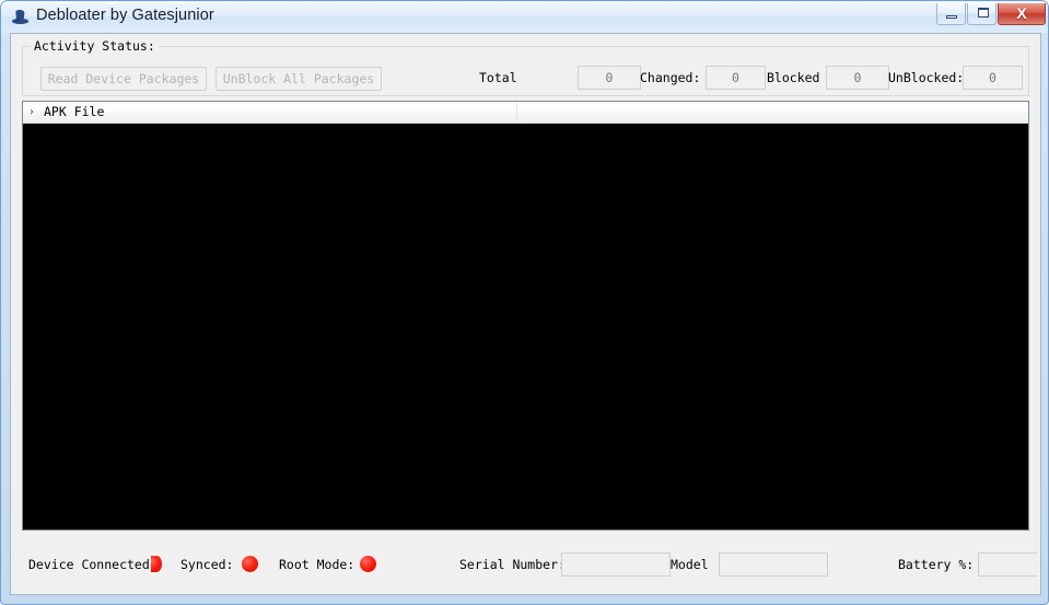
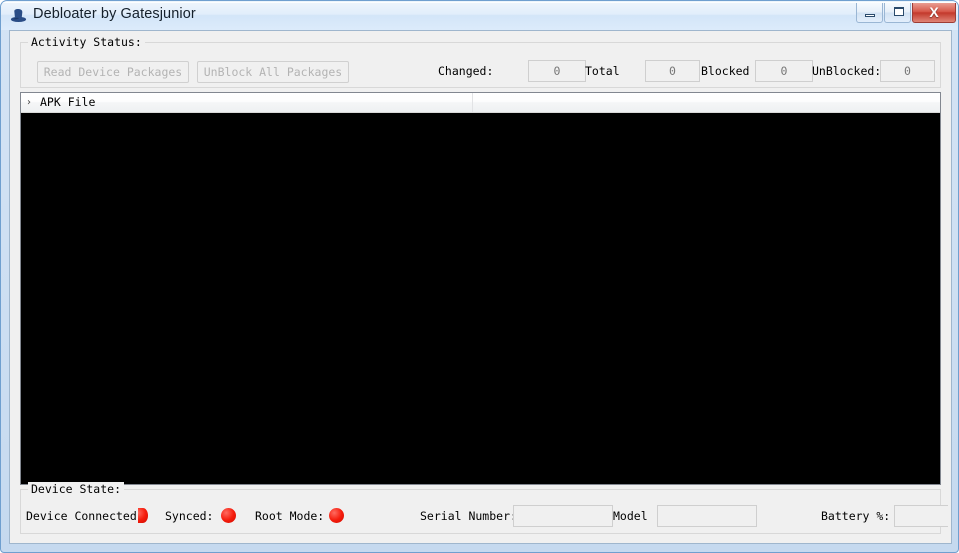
  Debloater by Gatesjunior
  X
  Activity Status:
  Read Device Packages
  UnBlock All Packages
- Total
+ Changed:
  0
- Changed:
+ Total
  0
  Blocked
  0
  UnBlocked:
  0
  ›
  APK File
+ Device State:
  Device Connected
  Synced:
  Root Mode:
  Serial Number
  Model
  Battery %:
